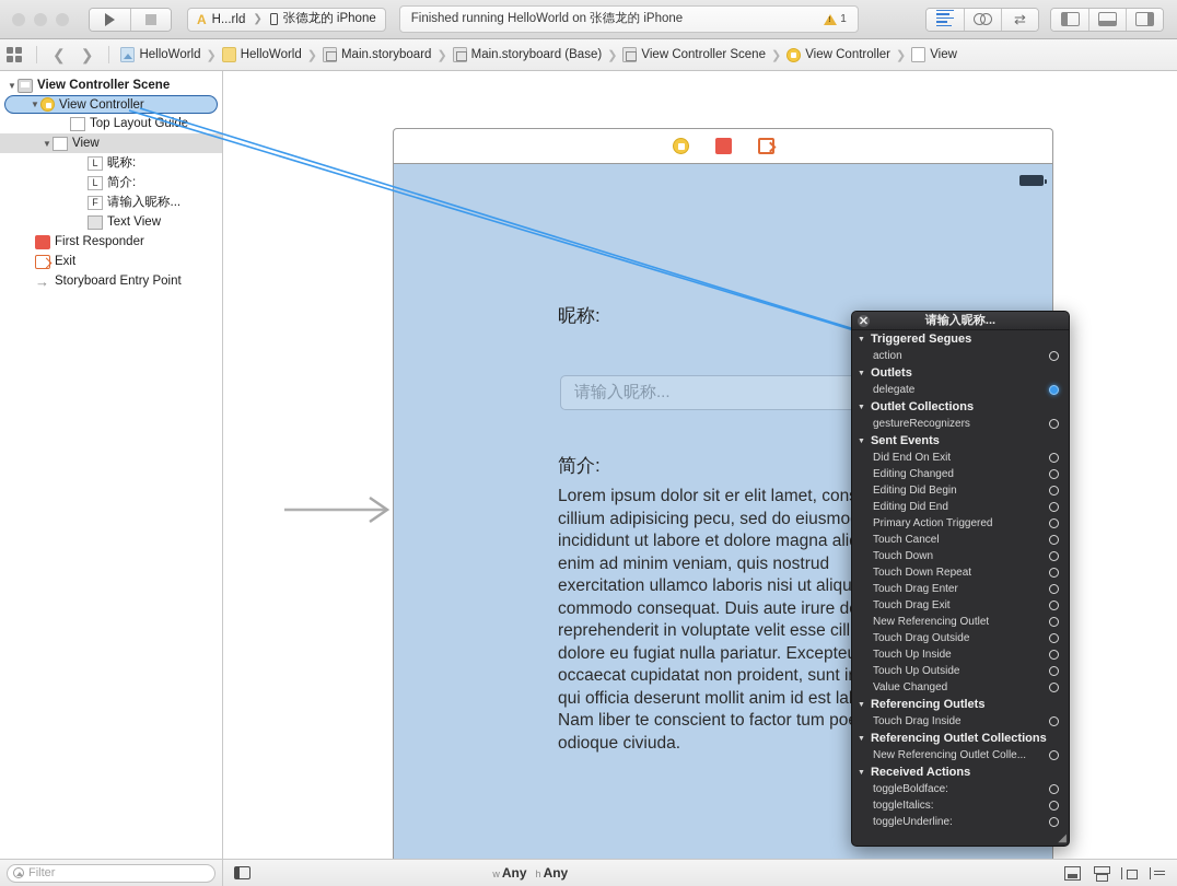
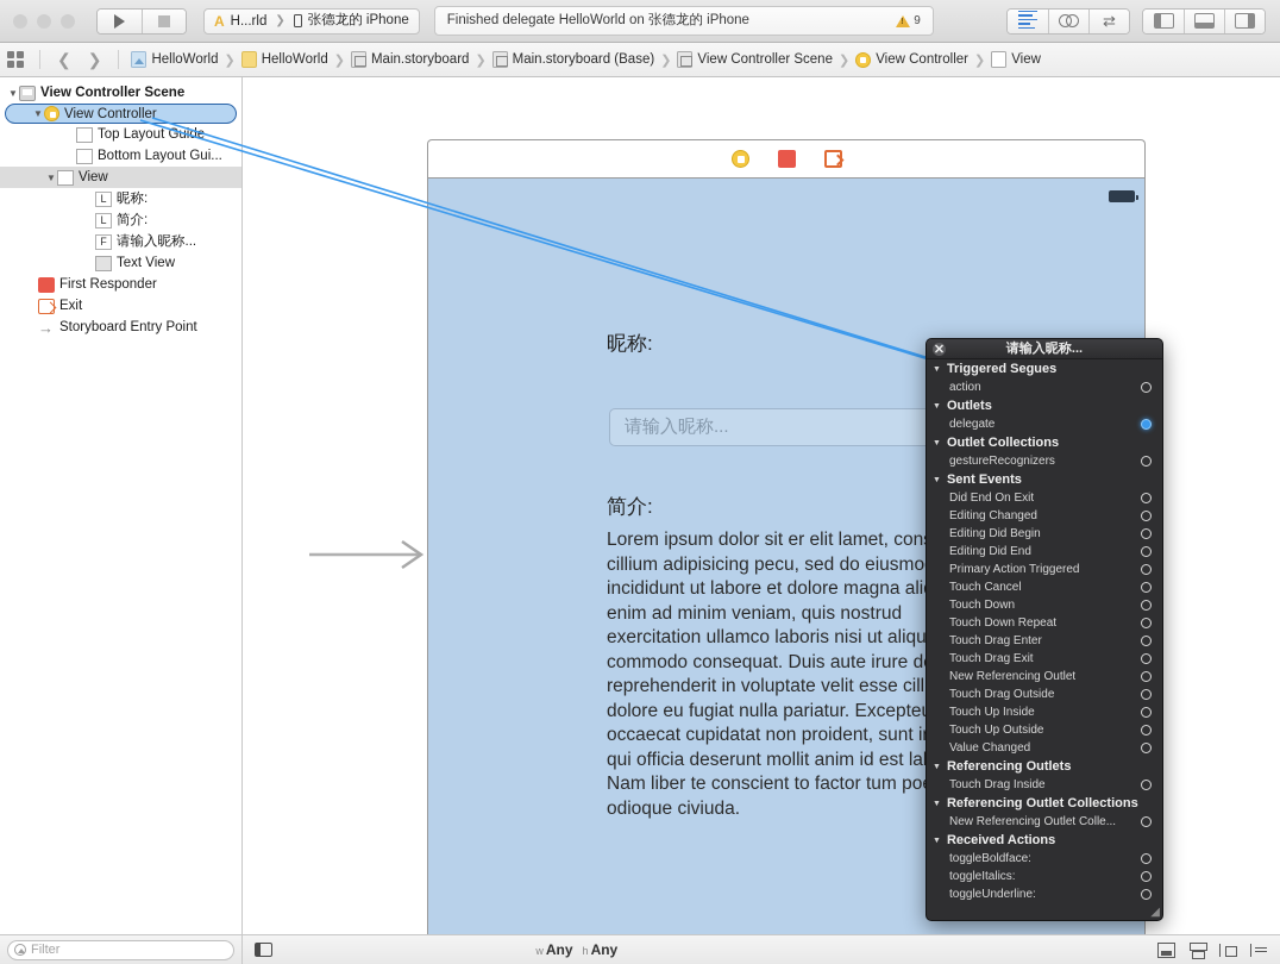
  A
  H...rld
  ❯
  张德龙的 iPhone
- Finished running HelloWorld on 张德龙的 iPhone
+ Finished delegate HelloWorld on 张德龙的 iPhone
- 1
+ 9
  ⇄
  ❮
  ❯
  HelloWorld
  ❯
  HelloWorld
  ❯
  Main.storyboard
  ❯
  Main.storyboard (Base)
  ❯
  View Controller Scene
  ❯
  View Controller
  ❯
  View
  ▼
  View Controller Scene
  ▼
  View Controller
  Top Layout Gude
+ Bottom Layout Gui...
  ▼
  View
  L
  昵称:
  L
  简介:
  F
  请输入昵称...
  Text View
  First Responder
  Exit
  →
  Storyboard Entry Point
  昵称:
  请输入昵称...
  简介:
  Lorem ipsum dolor sit er elit lamet, con cillium adipisicing pecu, sed do eiusmo incididunt ut labore et dolore magna ali enim ad minim veniam, quis nostrud exercitation ullamco laboris nisi ut aliqu commodo consequat. Duis aute irure d reprehenderit in voluptate velit esse cill dolore eu fugiat nulla pariatur. Excepte occaecat cupidatat non proident, sunt i qui officia deserunt mollit anim id est la Nam liber te conscient to factor tum po odioque civiuda.
  ✕
  请输入昵称...
  Triggered Segues
  action
  Outlets
  delegate
  Outlet Collections
  gestureRecognizers
  Sent Events
  Did End On Exit
  Editing Changed
  Editing Did Begin
  Editing Did End
  Primary Action Triggered
  Touch Cancel
  Touch Down
  Touch Down Repeat
  Touch Drag Enter
  Touch Drag Exit
  New Referencing Outlet
  Touch Drag Outside
  Touch Up Inside
  Touch Up Outside
  Value Changed
  Referencing Outlets
  Touch Drag Inside
  Referencing Outlet Collections
  New Referencing Outlet Colle...
  Received Actions
  toggleBoldface:
  toggleItalics:
  toggleUnderline:
  ◢
  Filter
  w
  Any
  h
  Any
